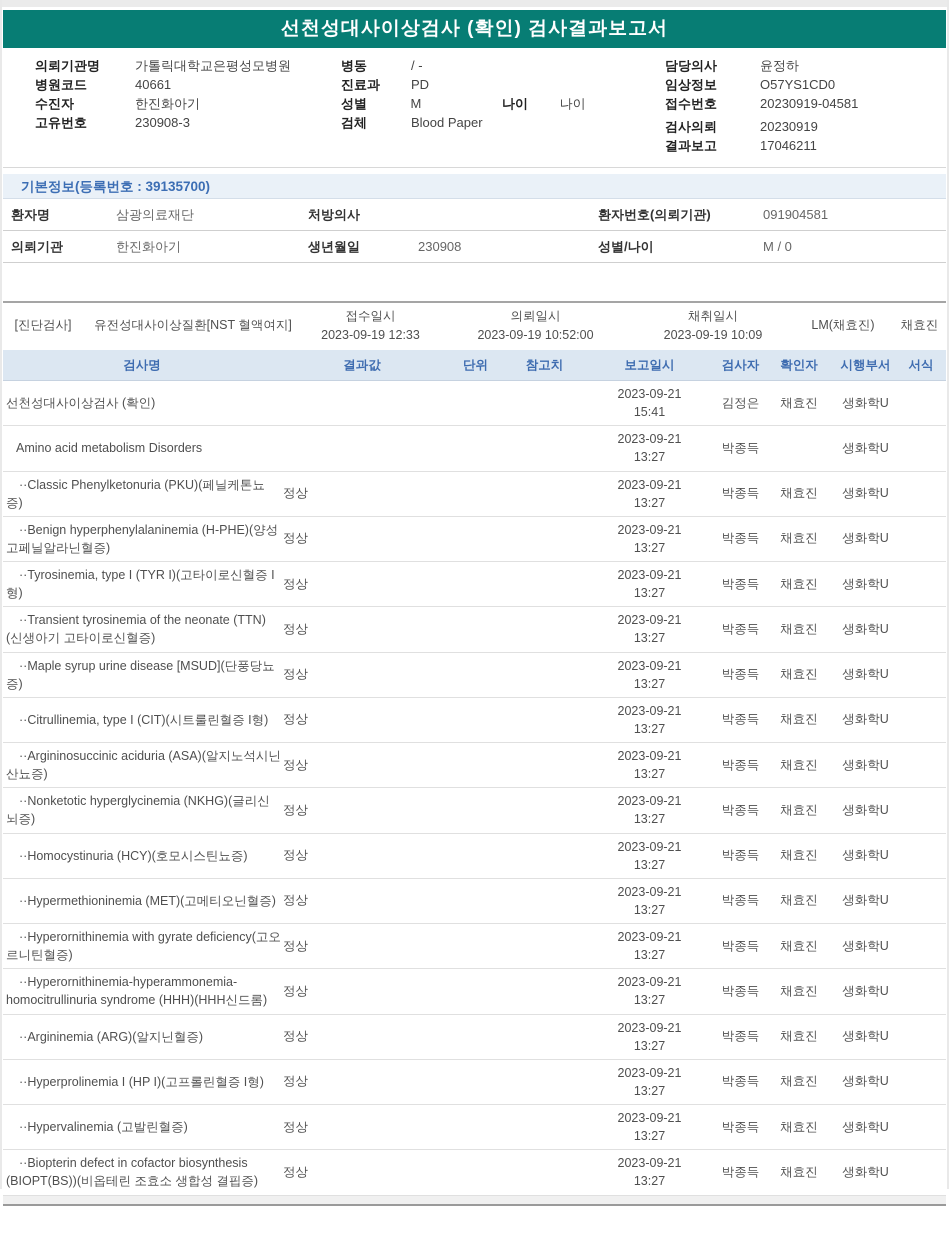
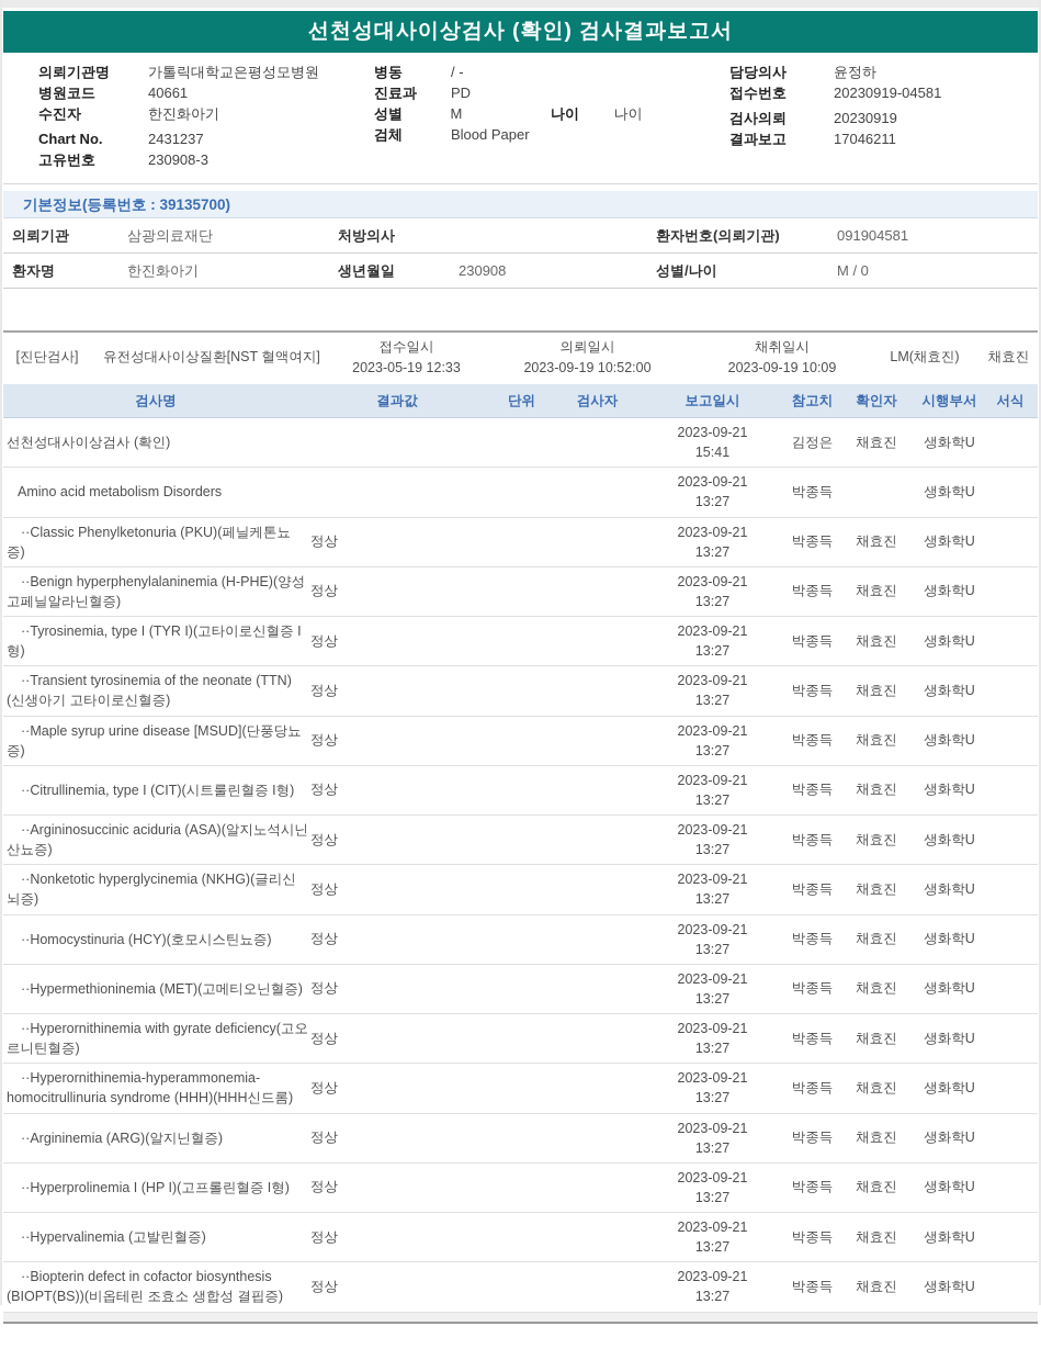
  선천성대사이상검사 (확인) 검사결과보고서
  의뢰기관명
  가톨릭대학교은평성모병원
  병원코드
  40661
  수진자
  한진화아기
+ Chart No.
+ 2431237
  고유번호
  230908-3
  병동
  / -
  진료과
  PD
  성별
  M
  나이
  나이
  검체
  Blood Paper
  담당의사
  윤정하
- 임상정보
- O57YS1CD0
  접수번호
  20230919-04581
  검사의뢰
  20230919
  결과보고
  17046211
  기본정보(등록번호 : 39135700)
- 환자명
+ 의뢰기관
  삼광의료재단
  처방의사
  환자번호(의뢰기관)
  091904581
- 의뢰기관
+ 환자명
  한진화아기
  생년월일
  230908
  성별/나이
  M / 0
  [진단검사]
  유전성대사이상질환[NST 혈액여지]
  접수일시
- 2023-09-19 12:33
+ 2023-05-19 12:33
  의뢰일시
  2023-09-19 10:52:00
  채취일시
  2023-09-19 10:09
  LM(채효진)
  채효진
  검사명
  결과값
  단위
- 참고치
+ 검사자
  보고일시
- 검사자
+ 참고치
  확인자
  시행부서
  서식
  선천성대사이상검사 (확인)
  2023-09-21
  15:41
  김정은
  채효진
  생화학U
  Amino acid metabolism Disorders
  2023-09-21
  13:27
  박종득
  생화학U
  ··Classic Phenylketonuria (PKU)(페닐케톤뇨증)
  정상
  2023-09-21
  13:27
  박종득
  채효진
  생화학U
  ··Benign hyperphenylalaninemia (H-PHE)(양성 고페닐알라닌혈증)
  정상
  2023-09-21
  13:27
  박종득
  채효진
  생화학U
  ··Tyrosinemia, type I (TYR I)(고타이로신혈증 I형)
  정상
  2023-09-21
  13:27
  박종득
  채효진
  생화학U
  ··Transient tyrosinemia of the neonate (TTN)(신생아기 고타이로신혈증)
  정상
  2023-09-21
  13:27
  박종득
  채효진
  생화학U
  ··Maple syrup urine disease [MSUD](단풍당뇨증)
  정상
  2023-09-21
  13:27
  박종득
  채효진
  생화학U
  ··Citrullinemia, type I (CIT)(시트룰린혈증 I형)
  정상
  2023-09-21
  13:27
  박종득
  채효진
  생화학U
  ··Argininosuccinic aciduria (ASA)(알지노석시닌산뇨증)
  정상
  2023-09-21
  13:27
  박종득
  채효진
  생화학U
  ··Nonketotic hyperglycinemia (NKHG)(글리신뇌증)
  정상
  2023-09-21
  13:27
  박종득
  채효진
  생화학U
  ··Homocystinuria (HCY)(호모시스틴뇨증)
  정상
  2023-09-21
  13:27
  박종득
  채효진
  생화학U
  ··Hypermethioninemia (MET)(고메티오닌혈증)
  정상
  2023-09-21
  13:27
  박종득
  채효진
  생화학U
  ··Hyperornithinemia with gyrate deficiency(고오르니틴혈증)
  정상
  2023-09-21
  13:27
  박종득
  채효진
  생화학U
  ··Hyperornithinemia-hyperammonemia-homocitrullinuria syndrome (HHH)(HHH신드롬)
  정상
  2023-09-21
  13:27
  박종득
  채효진
  생화학U
  ··Argininemia (ARG)(알지닌혈증)
  정상
  2023-09-21
  13:27
  박종득
  채효진
  생화학U
  ··Hyperprolinemia I (HP I)(고프롤린혈증 I형)
  정상
  2023-09-21
  13:27
  박종득
  채효진
  생화학U
  ··Hypervalinemia (고발린혈증)
  정상
  2023-09-21
  13:27
  박종득
  채효진
  생화학U
  ··Biopterin defect in cofactor biosynthesis (BIOPT(BS))(비옵테린 조효소 생합성 결핍증)
  정상
  2023-09-21
  13:27
  박종득
  채효진
  생화학U
